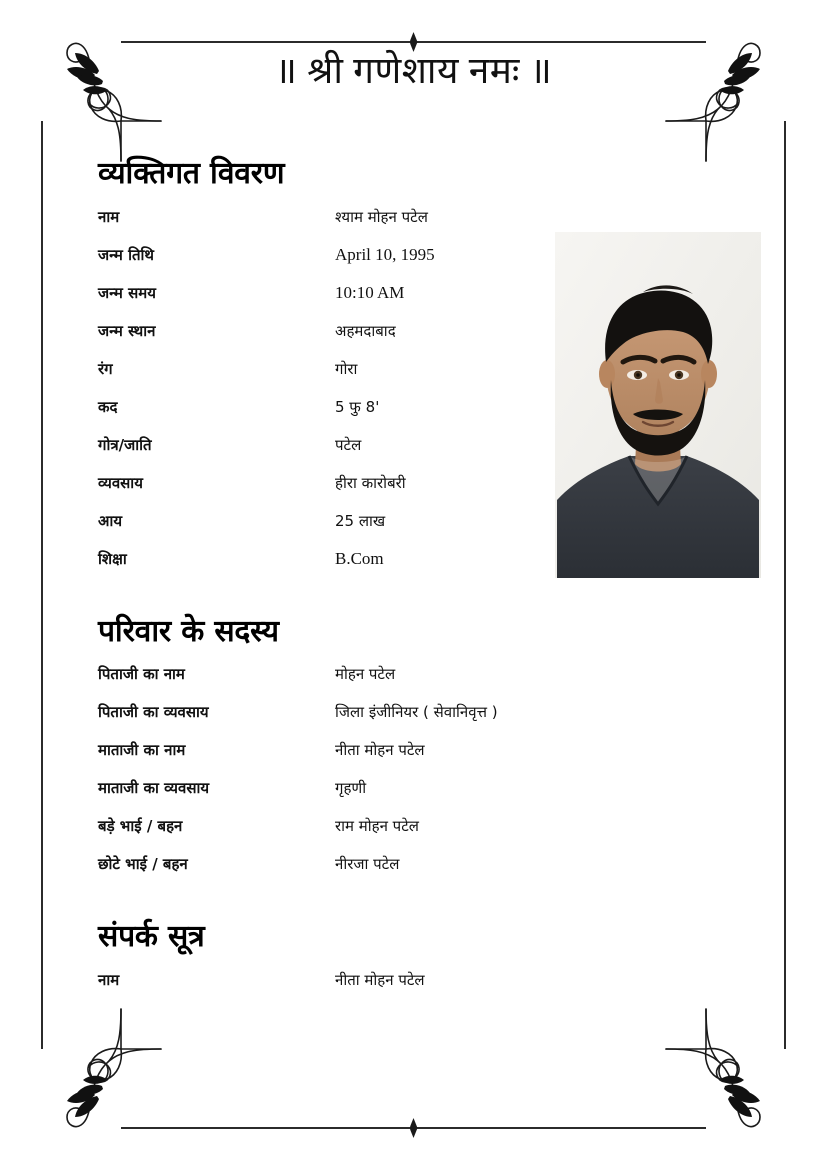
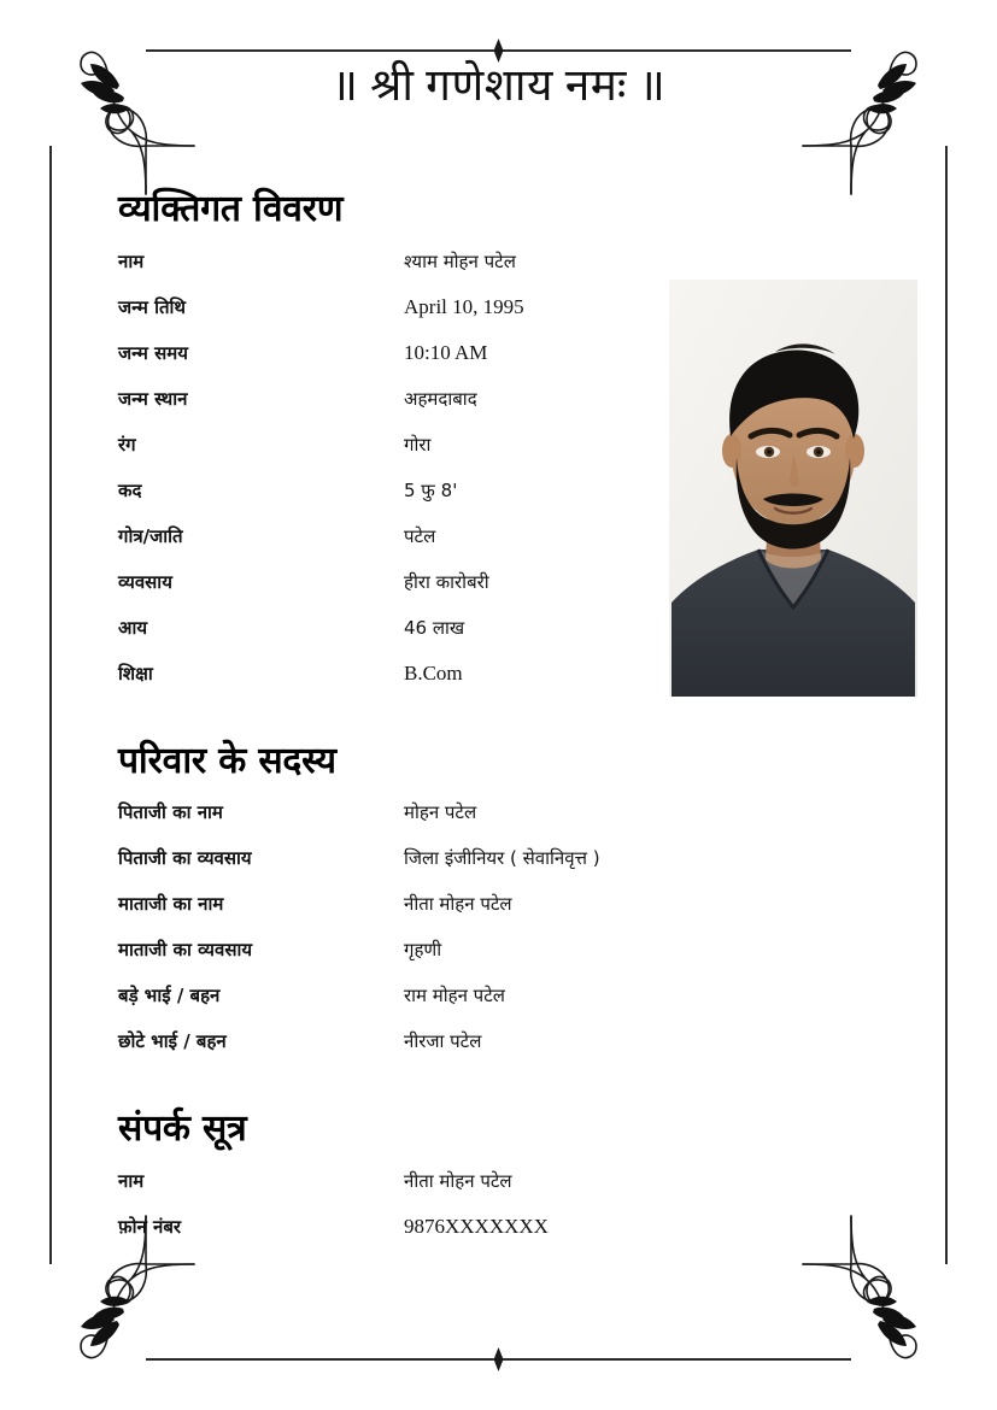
  ॥ श्री गणेशाय नमः ॥
  व्यक्तिगत विवरण
  नाम
  श्याम मोहन पटेल
  जन्म तिथि
  April 10, 1995
  जन्म समय
  10:10 AM
  जन्म स्थान
  अहमदाबाद
  रंग
  गोरा
  कद
  5 फु 8'
  गोत्र/जाति
  पटेल
  व्यवसाय
  हीरा कारोबरी
  आय
- 25 लाख
+ 46 लाख
  शिक्षा
  B.Com
  परिवार के सदस्य
  पिताजी का नाम
  मोहन पटेल
  पिताजी का व्यवसाय
  जिला इंजीनियर ( सेवानिवृत्त )
  माताजी का नाम
  नीता मोहन पटेल
  माताजी का व्यवसाय
  गृहणी
  बड़े भाई / बहन
  राम मोहन पटेल
  छोटे भाई / बहन
  नीरजा पटेल
  संपर्क सूत्र
  नाम
  नीता मोहन पटेल
+ फ़ोन नंबर
+ 9876XXXXXXX
